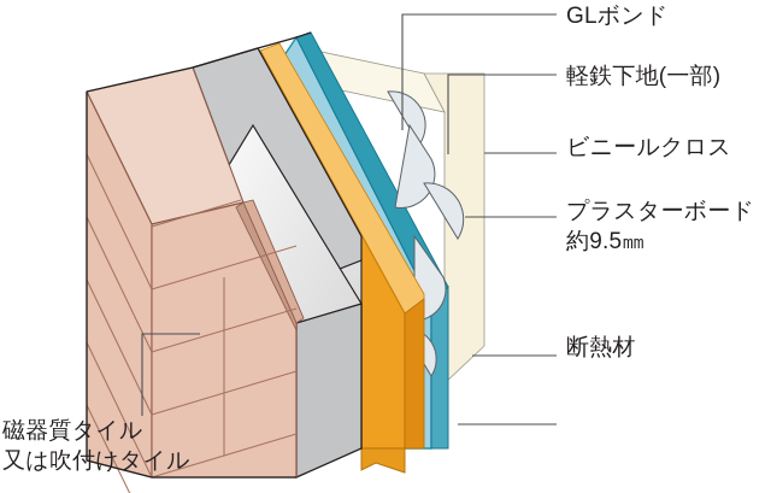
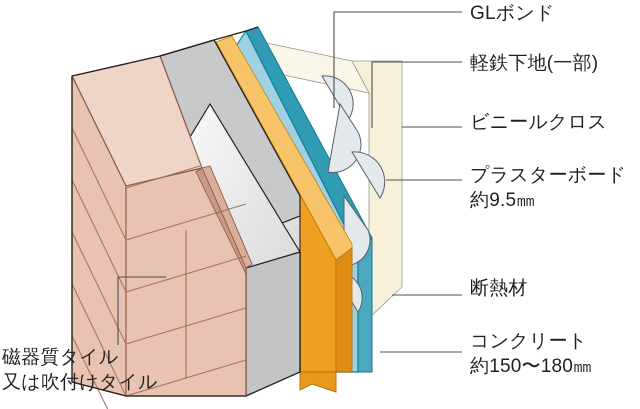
  GLボンド
  軽鉄下地(一部)
  ビニールクロス
  プラスターボード
  約9.5㎜
  断熱材
+ コンクリート
+ 約150〜180㎜
  磁器質タイル
  又は吹付けタイル
